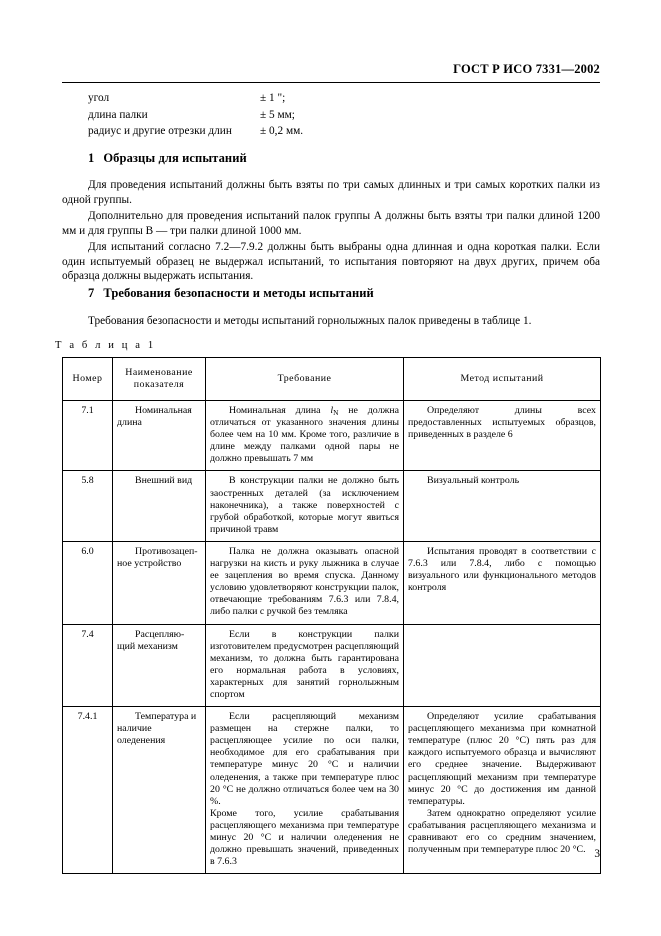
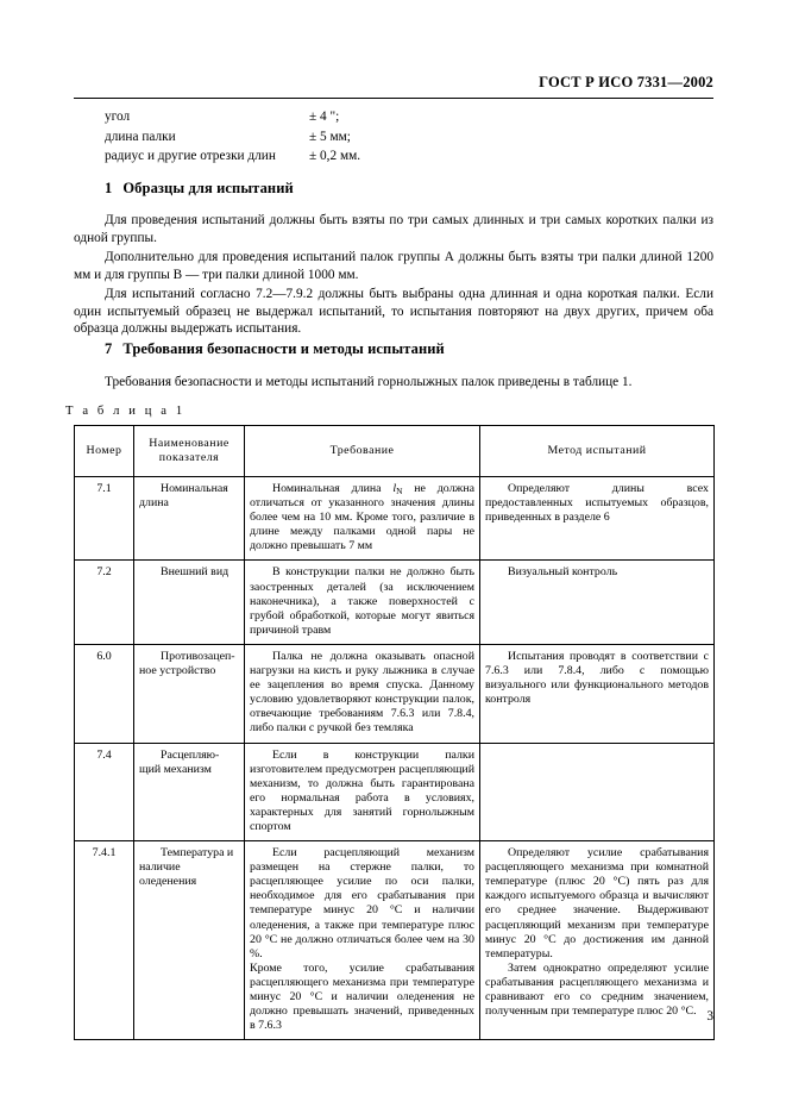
  ГОСТ Р ИСО 7331—2002
  угол
- ± 1 ";
+ ± 4 ";
  длина палки
  ± 5 мм;
  радиус и другие отрезки длин
  ± 0,2 мм.
  1 Образцы для испытаний
  Для проведения испытаний должны быть взяты по три самых длинных и три самых коротких палки из одной группы.
  Дополнительно для проведения испытаний палок группы А должны быть взяты три палки длиной 1200 мм и для группы В — три палки длиной 1000 мм.
  Для испытаний согласно 7.2—7.9.2 должны быть выбраны одна длинная и одна короткая палки. Если один испытуемый образец не выдержал испытаний, то испытания повторяют на двух других, причем оба образца должны выдержать испытания.
  7 Требования безопасности и методы испытаний
  Требования безопасности и методы испытаний горнолыжных палок приведены в таблице 1.
  Т а б л и ц а 1
  Номер	Наименование показателя	Требование	Метод испытаний
  7.1	Номинальная длина	Номинальная длина lN не должна отличаться от указанного значения длины более чем на 10 мм. Кроме того, различие в длине между палками одной пары не должно превышать 7 мм	Определяют длины всех предоставленных испытуемых образцов, приведенных в разделе 6
- 5.8	Внешний вид	В конструкции палки не должно быть заостренных деталей (за исключением наконечника), а также поверхностей с грубой обработкой, которые могут явиться причиной травм	Визуальный контроль
+ 7.2	Внешний вид	В конструкции палки не должно быть заостренных деталей (за исключением наконечника), а также поверхностей с грубой обработкой, которые могут явиться причиной травм	Визуальный контроль
  6.0	Противозацеп-ное устройство	Палка не должна оказывать опасной нагрузки на кисть и руку лыжника в случае ее зацепления во время спуска. Данному условию удовлетворяют конструкции палок, отвечающие требованиям 7.6.3 или 7.8.4, либо палки с ручкой без темляка	Испытания проводят в соответствии с 7.6.3 или 7.8.4, либо с помощью визуального или функционального методов контроля
  7.4	Расцепляю-щий механизм	Если в конструкции палки изготовителем предусмотрен расцепляющий механизм, то должна быть гарантирована его нормальная работа в условиях, характерных для занятий горнолыжным спортом
  7.4.1	Температура и наличие оледенения	Если расцепляющий механизм размещен на стержне палки, то расцепляющее усилие по оси палки, необходимое для его срабатывания при температуре минус 20 °C и наличии оледенения, а также при температуре плюс 20 °C не должно отличаться более чем на 30 %. Кроме того, усилие срабатывания расцепляющего механизма при температуре минус 20 °C и наличии оледенения не должно превышать значений, приведенных в 7.6.3	Определяют усилие срабатывания расцепляющего механизма при комнатной температуре (плюс 20 °C) пять раз для каждого испытуемого образца и вычисляют его среднее значение. Выдерживают расцепляющий механизм при температуре минус 20 °C до достижения им данной температуры. Затем однократно определяют усилие срабатывания расцепляющего механизма и сравнивают его со средним значением, полученным при температуре плюс 20 °C.
  3
